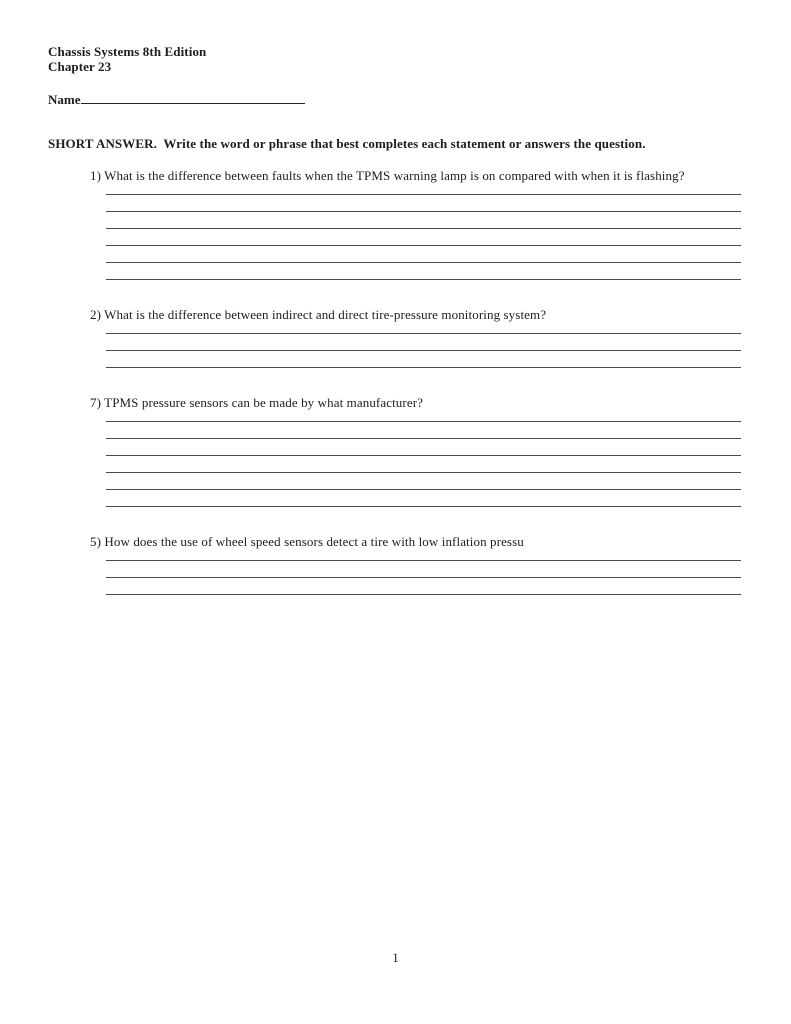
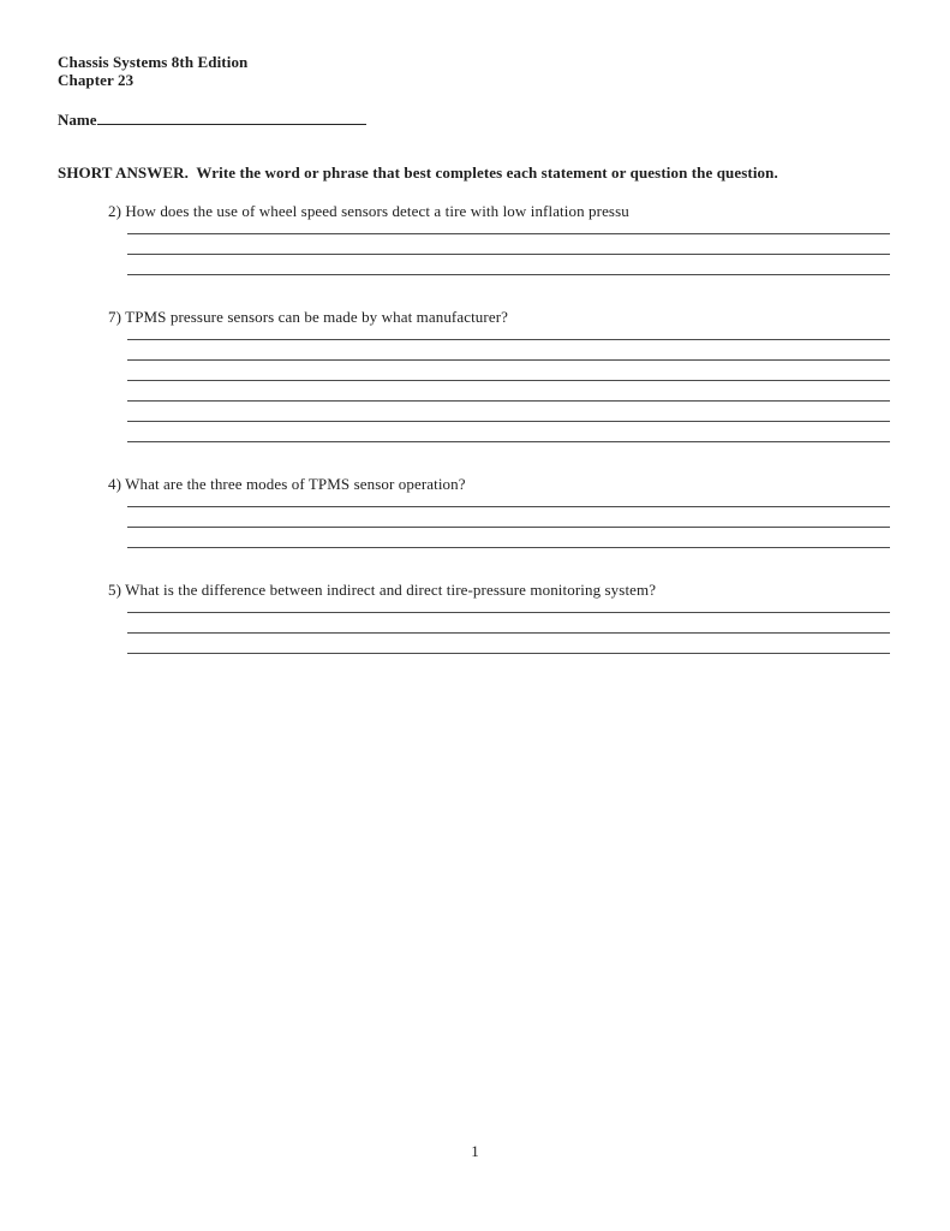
  Chassis Systems 8th Edition
  Chapter 23
  Name
- SHORT ANSWER. Write the word or phrase that best completes each statement or answers the question.
+ SHORT ANSWER. Write the word or phrase that best completes each statement or question the question.
- 1) What is the difference between faults when the TPMS warning lamp is on compared with when it is flashing?
- 2) What is the difference between indirect and direct tire-pressure monitoring system?
+ 2) How does the use of wheel speed sensors detect a tire with low inflation pressu
  7) TPMS pressure sensors can be made by what manufacturer?
+ 4) What are the three modes of TPMS sensor operation?
- 5) How does the use of wheel speed sensors detect a tire with low inflation pressu
+ 5) What is the difference between indirect and direct tire-pressure monitoring system?
  1
